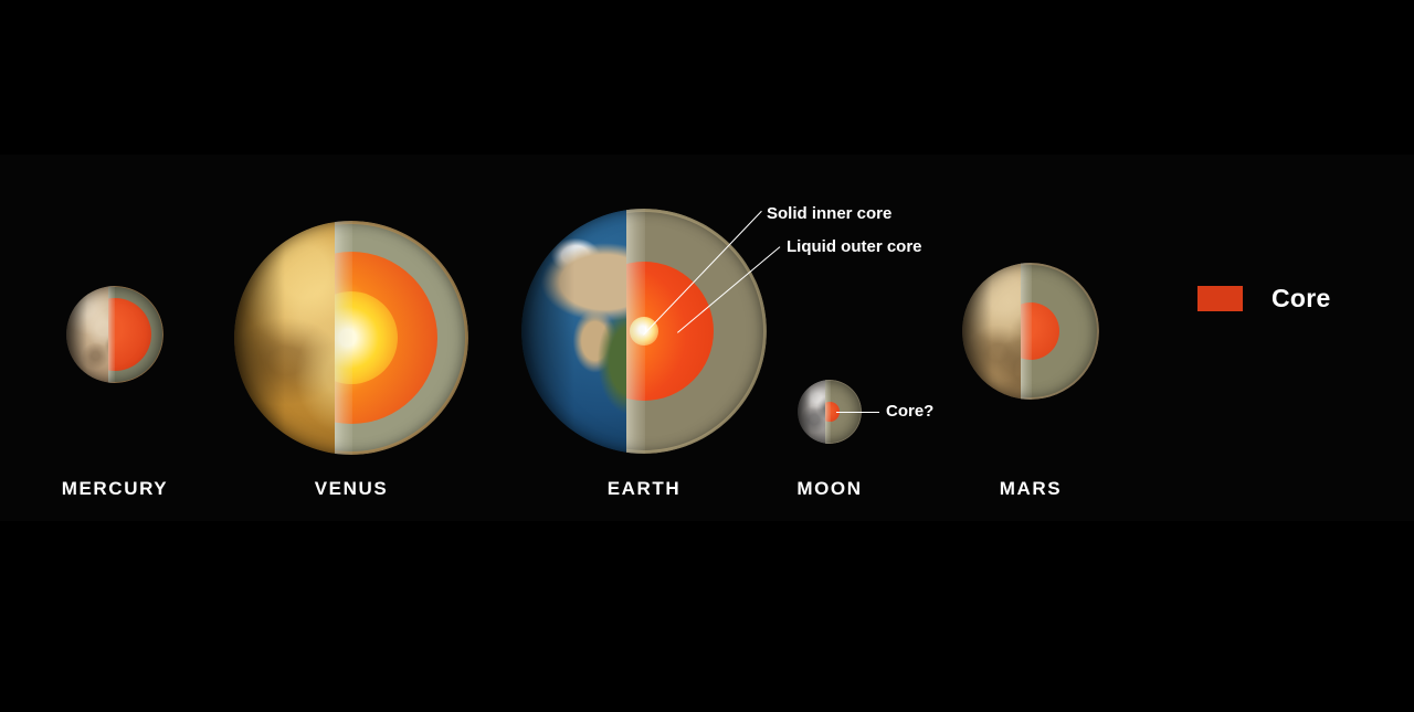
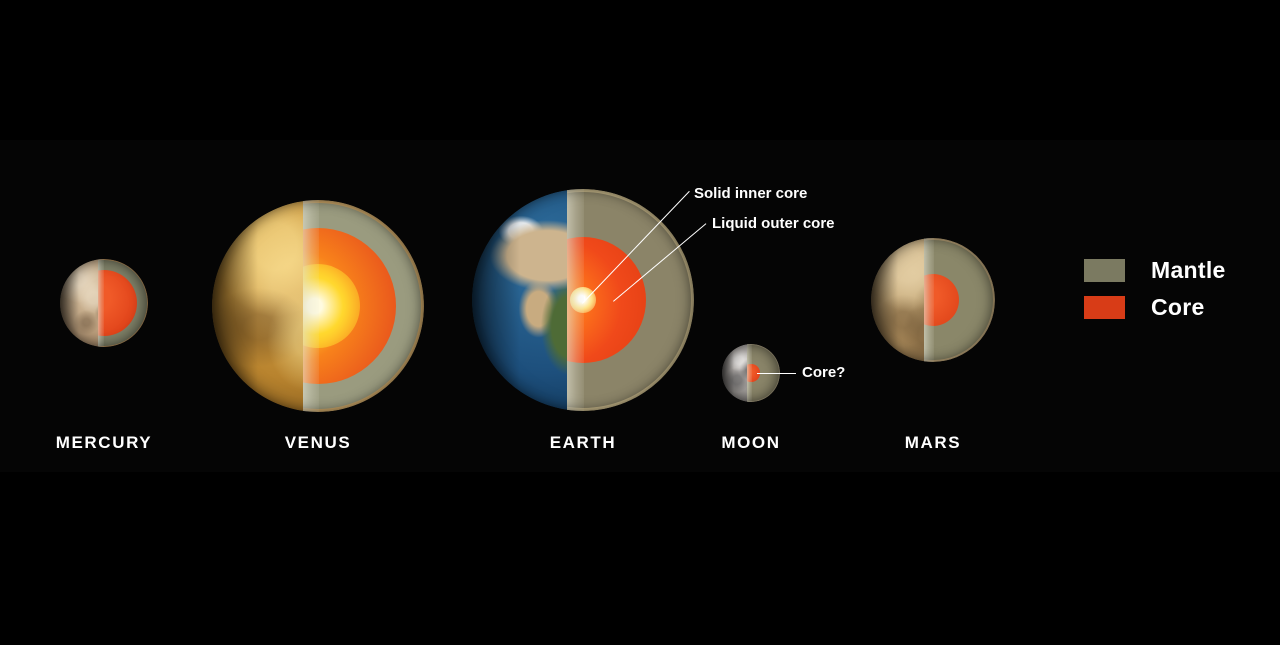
  MERCURY
  VENUS
  EARTH
  MOON
  MARS
  Solid inner core
  Liquid outer core
  Core?
+ Mantle
  Core
